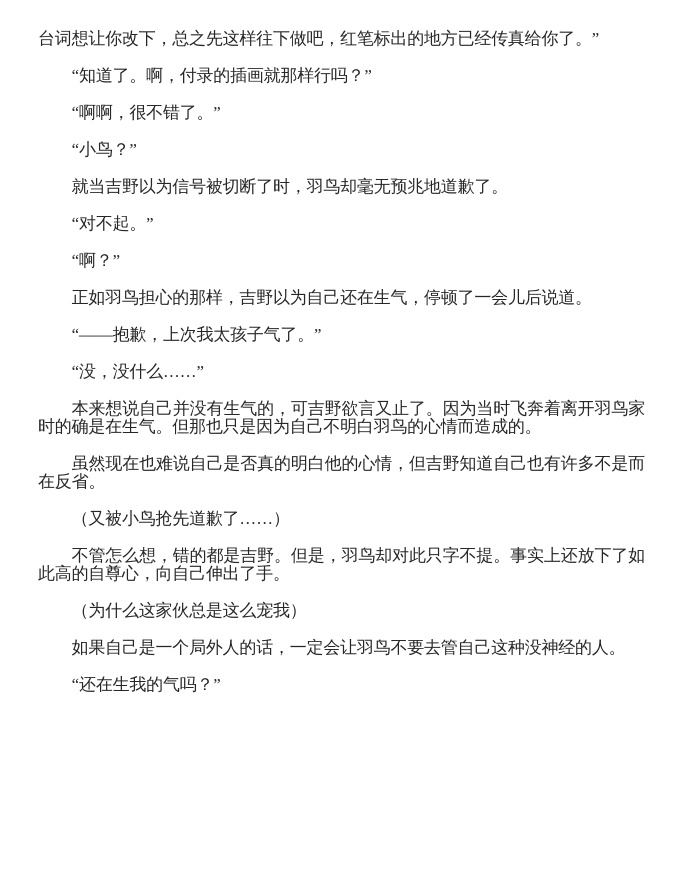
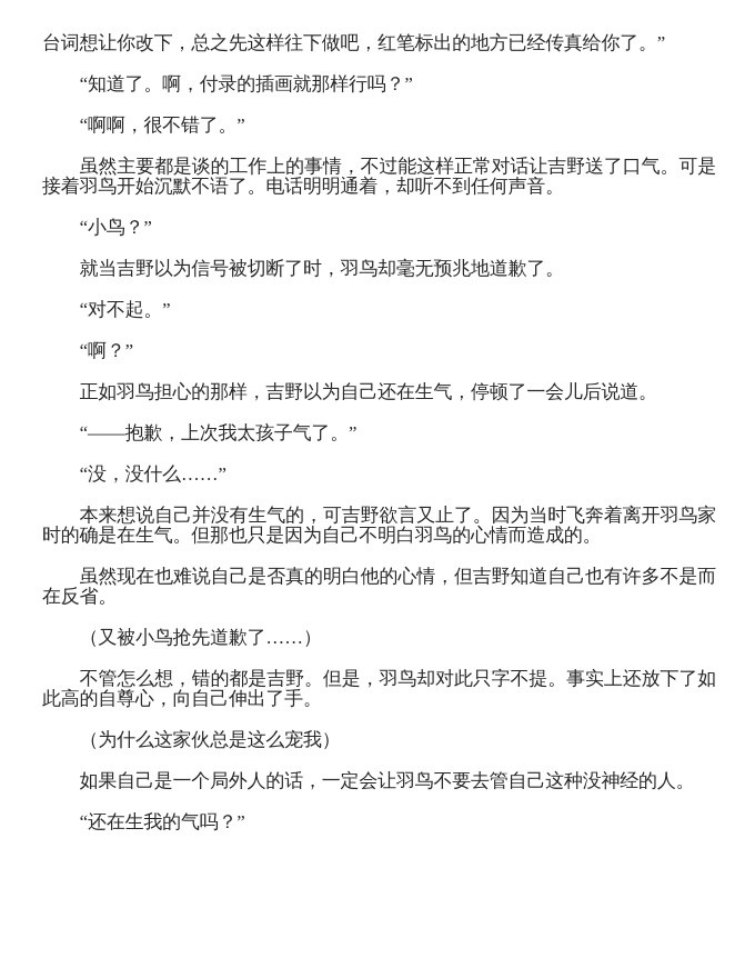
  台词想让你改下，总之先这样往下做吧，红笔标出的地方已经传真给你了。”
  “知道了。啊，付录的插画就那样行吗？”
  “啊啊，很不错了。”
+ 虽然主要都是谈的工作上的事情，不过能这样正常对话让吉野送了口气。可是接着羽鸟开始沉默不语了。电话明明通着，却听不到任何声音。
  “小鸟？”
  就当吉野以为信号被切断了时，羽鸟却毫无预兆地道歉了。
  “对不起。”
  “啊？”
  正如羽鸟担心的那样，吉野以为自己还在生气，停顿了一会儿后说道。
  “——抱歉，上次我太孩子气了。”
  “没，没什么……”
  本来想说自己并没有生气的，可吉野欲言又止了。因为当时飞奔着离开羽鸟家时的确是在生气。但那也只是因为自己不明白羽鸟的心情而造成的。
  虽然现在也难说自己是否真的明白他的心情，但吉野知道自己也有许多不是而在反省。
  （又被小鸟抢先道歉了……）
  不管怎么想，错的都是吉野。但是，羽鸟却对此只字不提。事实上还放下了如此高的自尊心，向自己伸出了手。
  （为什么这家伙总是这么宠我）
  如果自己是一个局外人的话，一定会让羽鸟不要去管自己这种没神经的人。
  “还在生我的气吗？”
